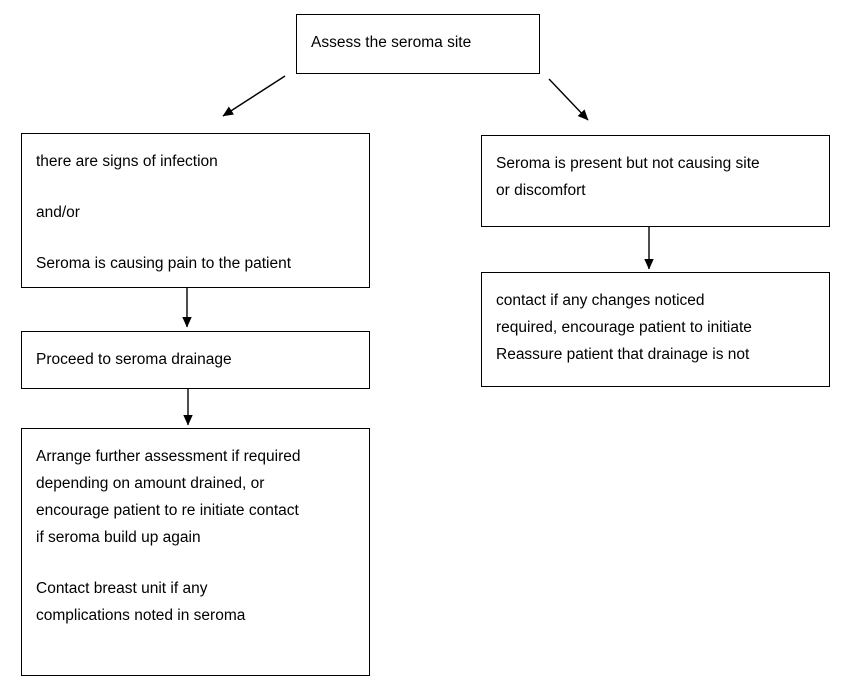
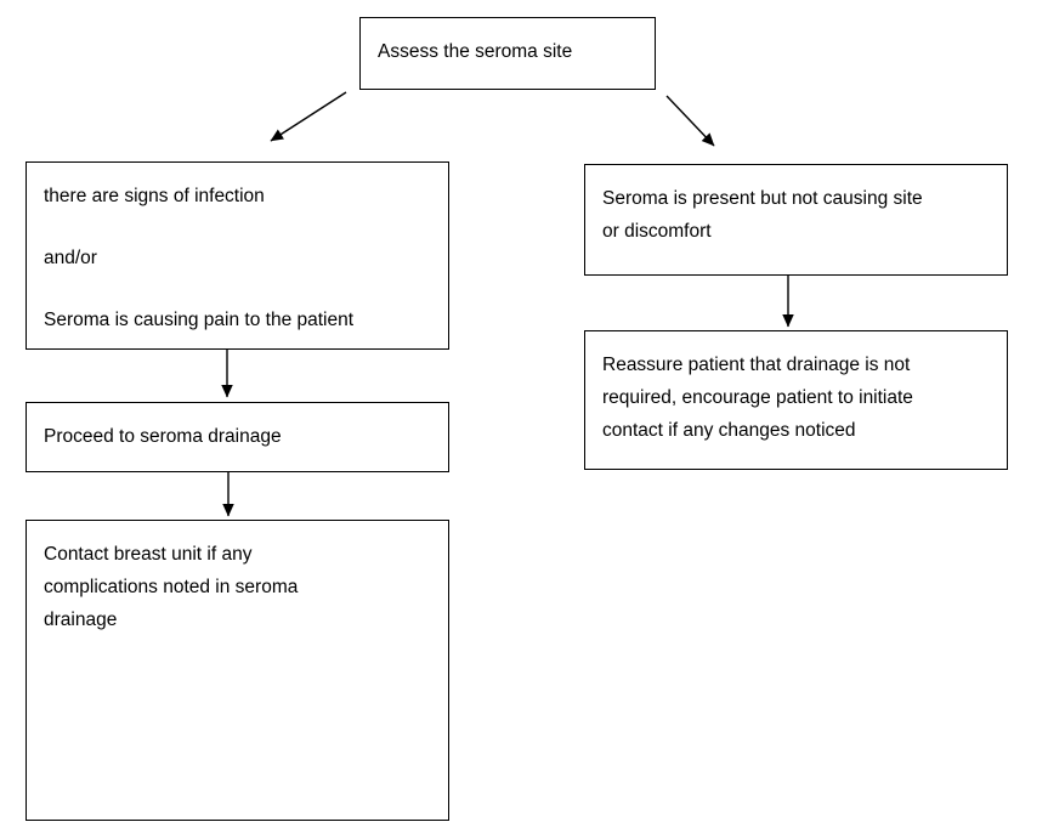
  Assess the seroma site
  there are signs of infection
  and/or
  Seroma is causing pain to the patient
  Proceed to seroma drainage
- Arrange further assessment if required
- depending on amount drained, or
- encourage patient to re initiate contact
- if seroma build up again
  Contact breast unit if any
  complications noted in seroma
+ drainage
  Seroma is present but not causing site
  or discomfort
- contact if any changes noticed
+ Reassure patient that drainage is not
  required, encourage patient to initiate
- Reassure patient that drainage is not
+ contact if any changes noticed
